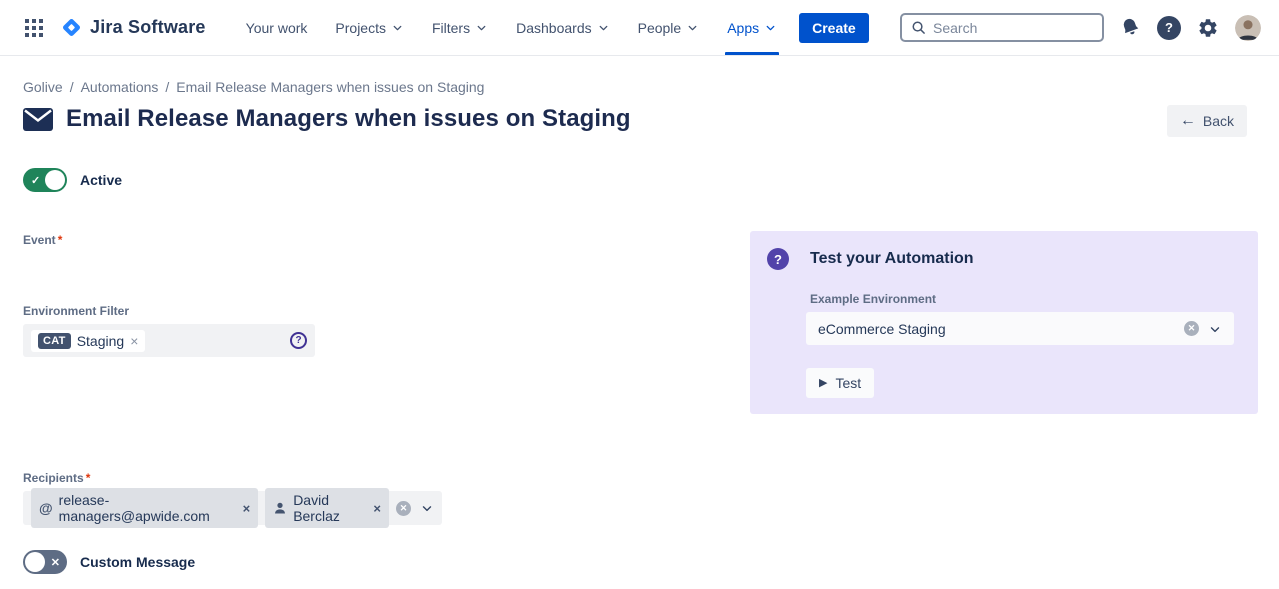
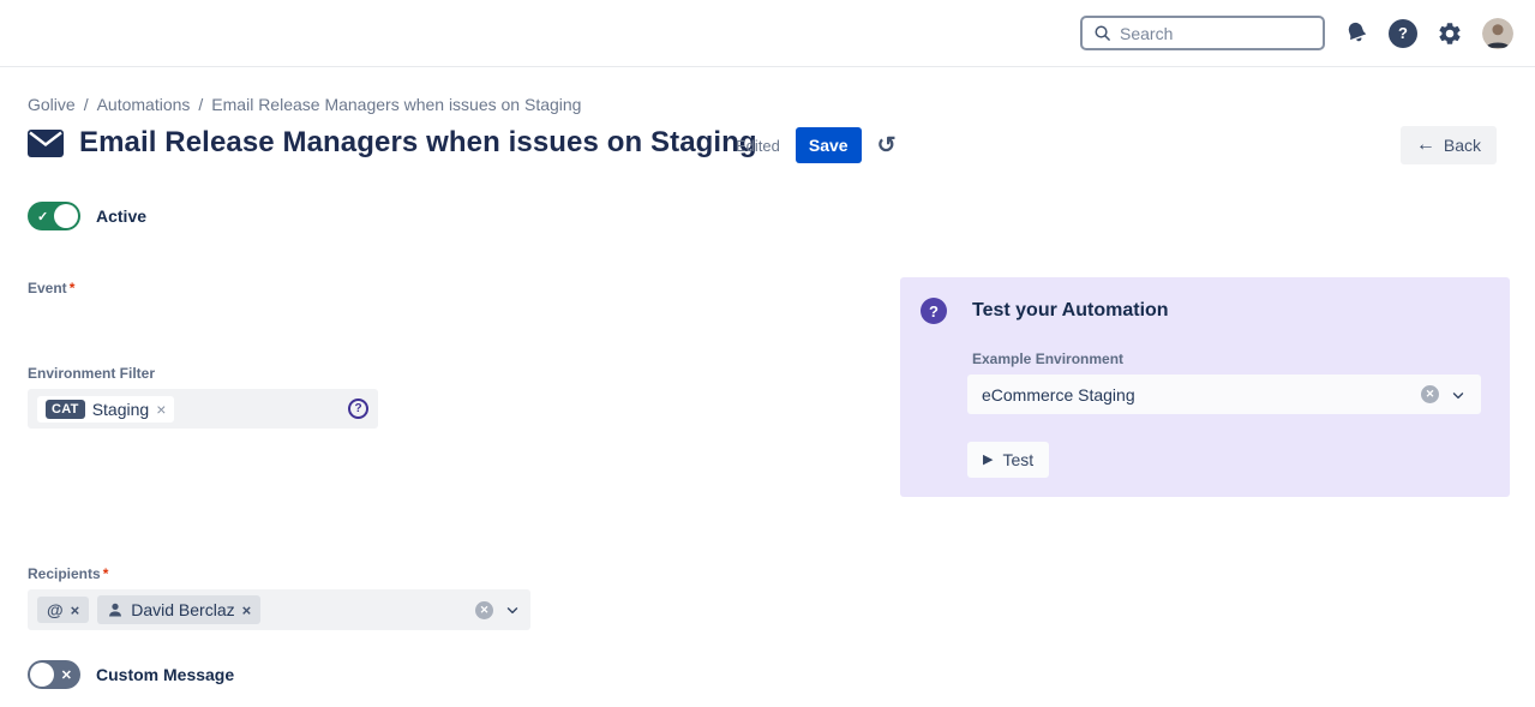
- Jira Software
- Your work
- Projects
- Filters
- Dashboards
- People
- Apps
- Create
  Search
  ?
  Golive
  /
  Automations
  /
  Email Release Managers when issues on Staging
  Email Release Managers when issues on Staging
+ Edited
+ Save
+ ↺
  ←
  Back
  ✓
  Active
  Event *
  Environment Filter
  CAT
  Staging
  ×
  ?
  ?
  Test your Automation
  Example Environment
  eCommerce Staging
  ✕
  ▶
  Test
  Recipients *
  @
- release-managers@apwide.com
  ×
  David Berclaz
  ×
  ✕
  ✕
  Custom Message
